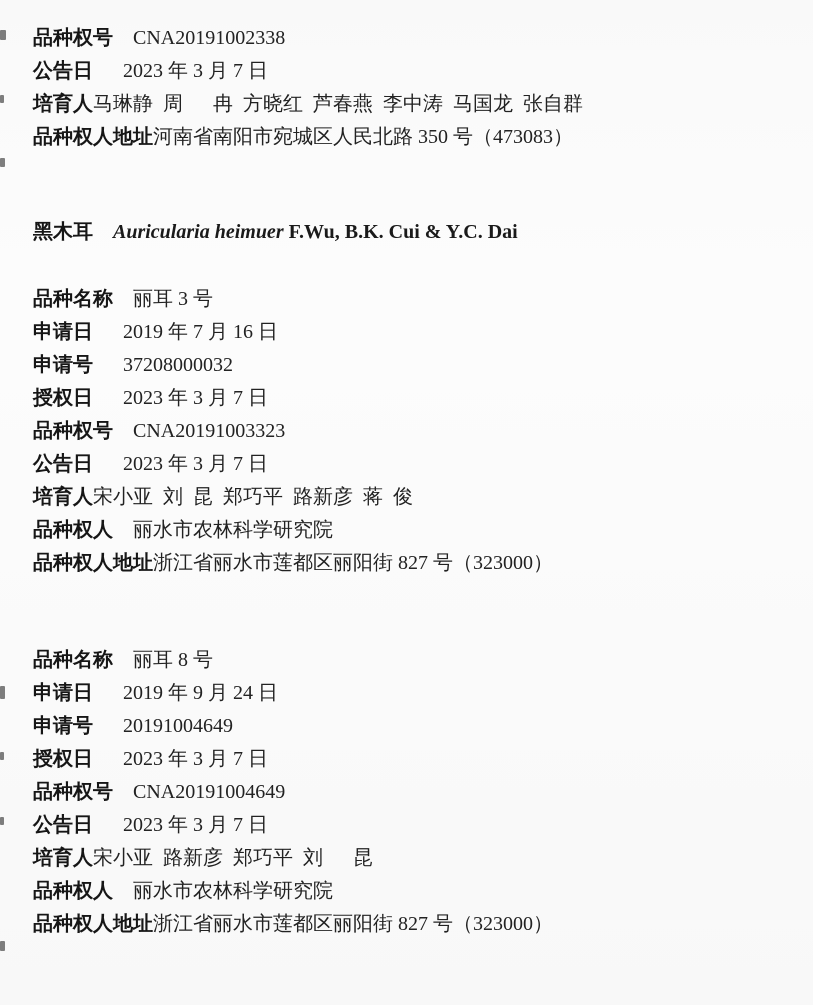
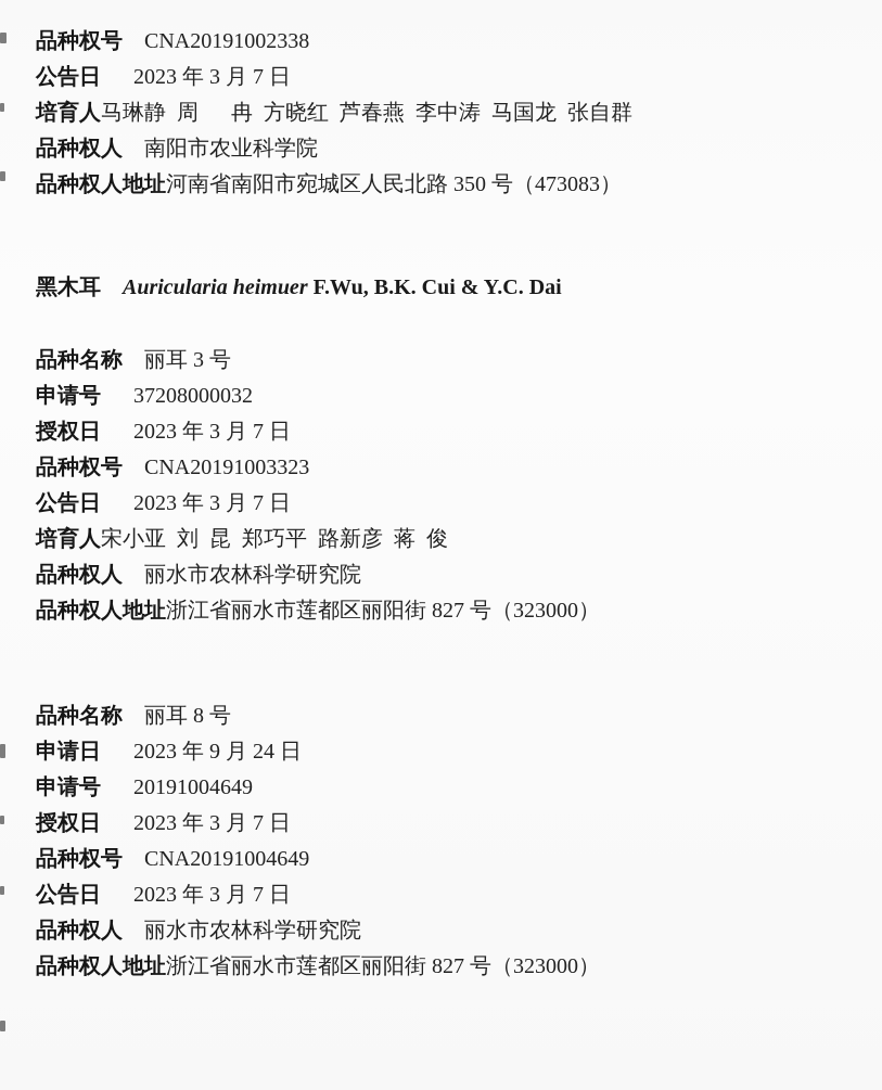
  品种权号 CNA20191002338
  公告日 2023 年 3 月 7 日
  培育人马琳静 周 冉 方晓红 芦春燕 李中涛 马国龙 张自群
+ 品种权人 南阳市农业科学院
  品种权人地址河南省南阳市宛城区人民北路 350 号（473083）
  黑木耳 Auricularia heimuer F.Wu, B.K. Cui & Y.C. Dai
  品种名称 丽耳 3 号
- 申请日 2019 年 7 月 16 日
  申请号 37208000032
  授权日 2023 年 3 月 7 日
  品种权号 CNA20191003323
  公告日 2023 年 3 月 7 日
  培育人宋小亚 刘 昆 郑巧平 路新彦 蒋 俊
  品种权人 丽水市农林科学研究院
  品种权人地址浙江省丽水市莲都区丽阳街 827 号（323000）
  品种名称 丽耳 8 号
- 申请日 2019 年 9 月 24 日
+ 申请日 2023 年 9 月 24 日
  申请号 20191004649
  授权日 2023 年 3 月 7 日
  品种权号 CNA20191004649
  公告日 2023 年 3 月 7 日
- 培育人宋小亚 路新彦 郑巧平 刘 昆
  品种权人 丽水市农林科学研究院
  品种权人地址浙江省丽水市莲都区丽阳街 827 号（323000）
